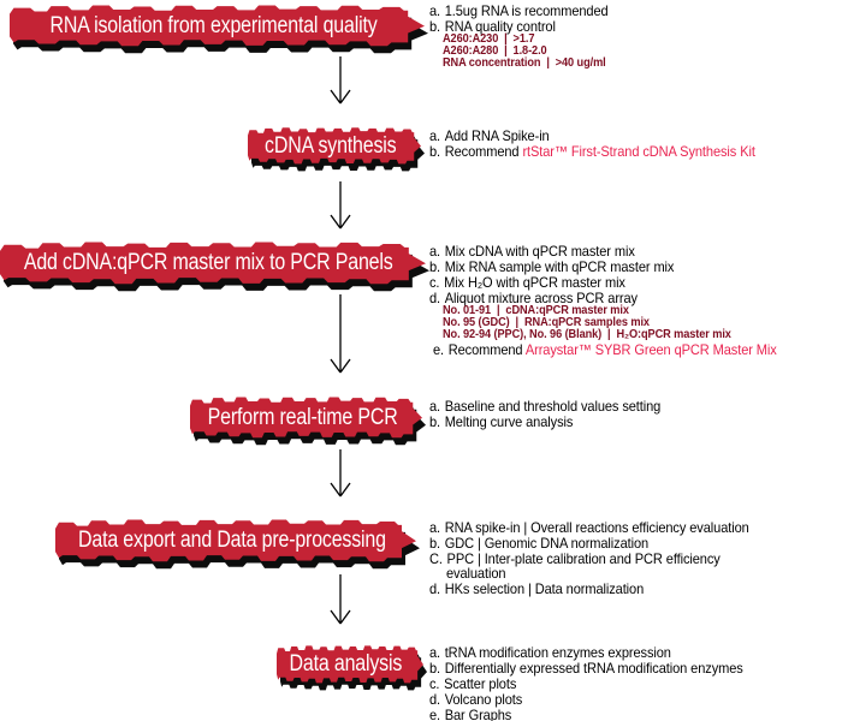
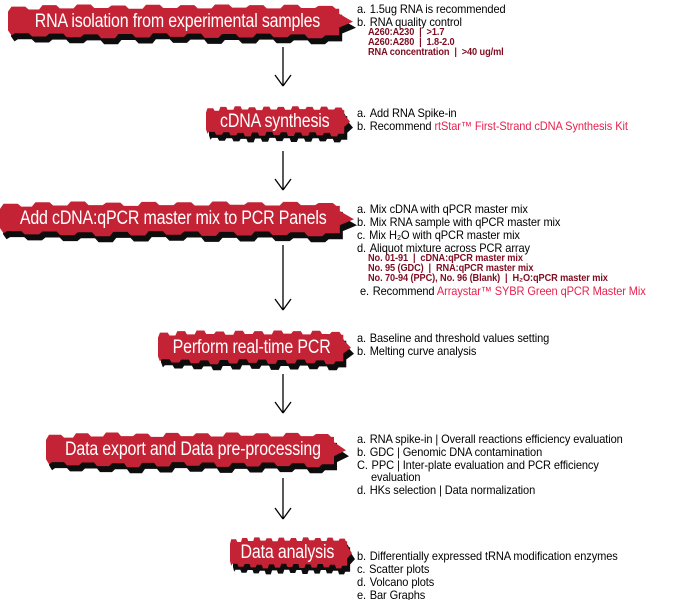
- RNA isolation from experimental quality
+ RNA isolation from experimental samples
  a. 1.5ug RNA is recommended
  b. RNA quality control
  A260:A230 | >1.7
  A260:A280 | 1.8-2.0
  RNA concentration | >40 ug/ml
  cDNA synthesis
  a. Add RNA Spike-in
  b. Recommend rtStar™ First-Strand cDNA Synthesis Kit
  Add cDNA:qPCR master mix to PCR Panels
  a. Mix cDNA with qPCR master mix
  b. Mix RNA sample with qPCR master mix
  c. Mix H₂O with qPCR master mix
  d. Aliquot mixture across PCR array
  No. 01-91 | cDNA:qPCR master mix
- No. 95 (GDC) | RNA:qPCR samples mix
+ No. 95 (GDC) | RNA:qPCR master mix
- No. 92-94 (PPC), No. 96 (Blank) | H₂O:qPCR master mix
+ No. 70-94 (PPC), No. 96 (Blank) | H₂O:qPCR master mix
  e. Recommend Arraystar™ SYBR Green qPCR Master Mix
  Perform real-time PCR
  a. Baseline and threshold values setting
  b. Melting curve analysis
  Data export and Data pre-processing
  a. RNA spike-in | Overall reactions efficiency evaluation
- b. GDC | Genomic DNA normalization
+ b. GDC | Genomic DNA contamination
- C. PPC | Inter-plate calibration and PCR efficiency
+ C. PPC | Inter-plate evaluation and PCR efficiency
  evaluation
  d. HKs selection | Data normalization
  Data analysis
- a. tRNA modification enzymes expression
  b. Differentially expressed tRNA modification enzymes
  c. Scatter plots
  d. Volcano plots
  e. Bar Graphs
